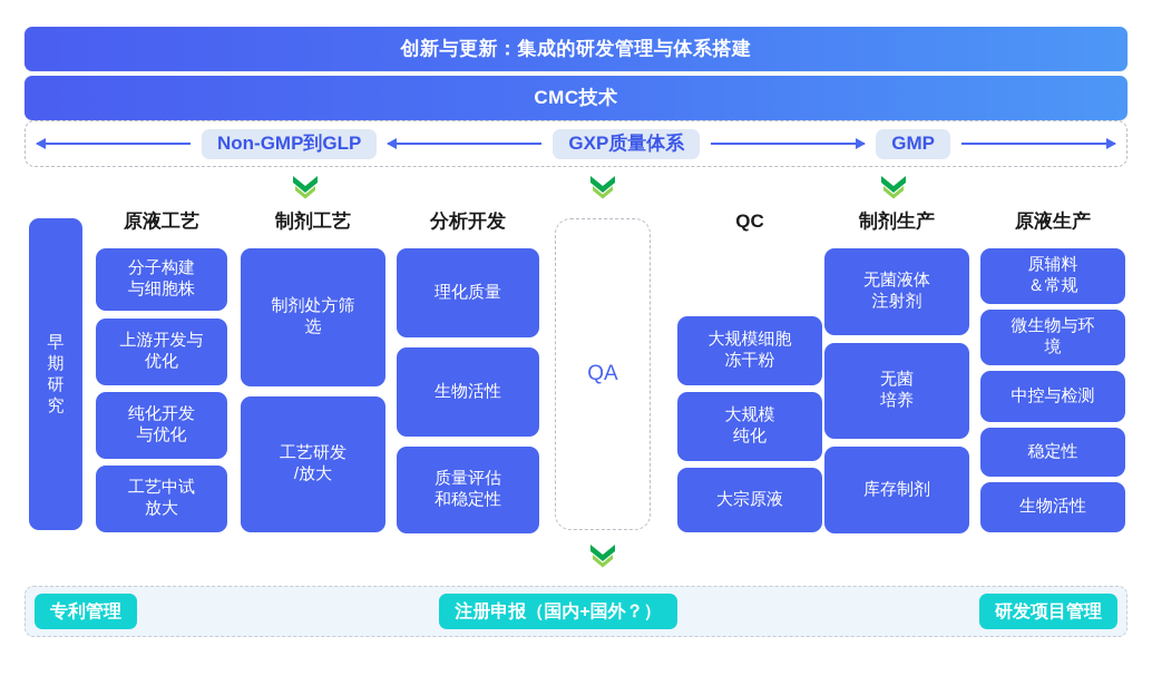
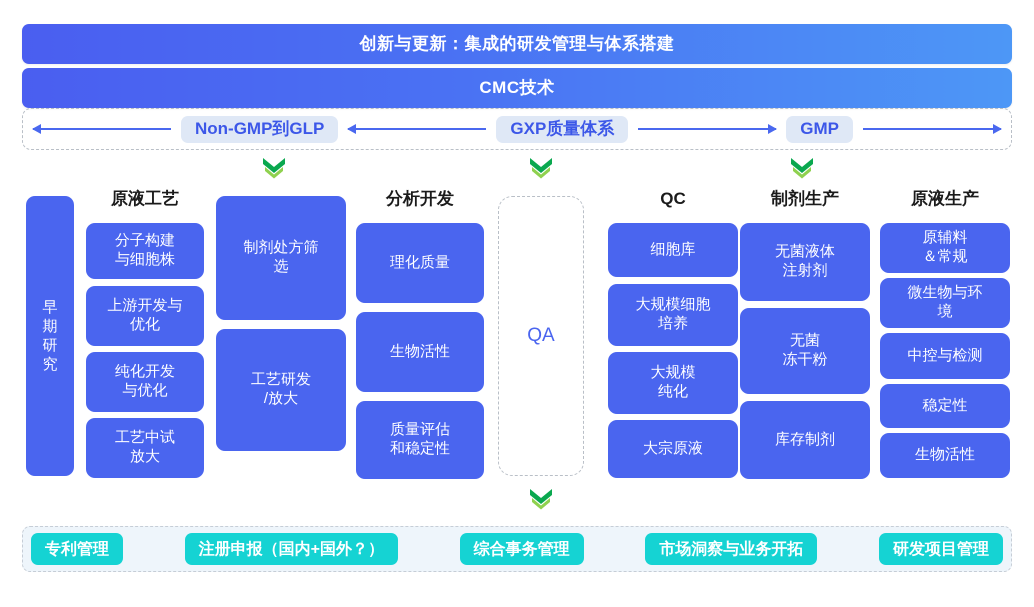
  创新与更新：集成的研发管理与体系搭建
  CMC技术
  Non-GMP到GLP
  GXP质量体系
  GMP
  早
  期
  研
  究
  原液工艺
  分子构建
  与细胞株
  上游开发与
  优化
  纯化开发
  与优化
  工艺中试
  放大
- 制剂工艺
  制剂处方筛
  选
  工艺研发
  /放大
  分析开发
  理化质量
  生物活性
  质量评估
  和稳定性
  QA
  QC
+ 细胞库
  大规模细胞
- 冻干粉
+ 培养
  大规模
  纯化
  大宗原液
  制剂生产
  无菌液体
  注射剂
  无菌
- 培养
+ 冻干粉
  库存制剂
  原液生产
  原辅料
  ＆常规
  微生物与环
  境
  中控与检测
  稳定性
  生物活性
  专利管理
  注册申报（国内+国外？）
+ 综合事务管理
+ 市场洞察与业务开拓
  研发项目管理
